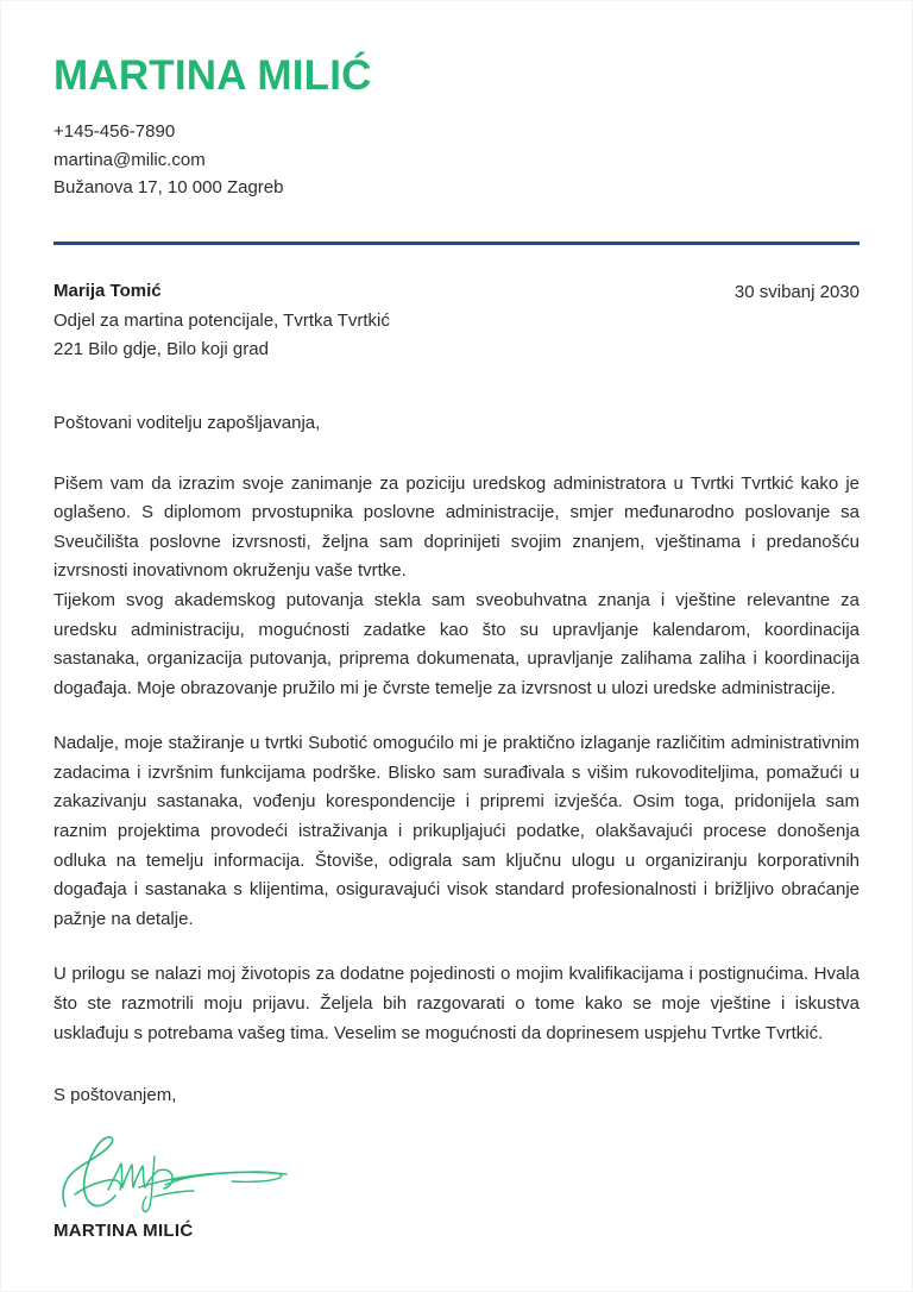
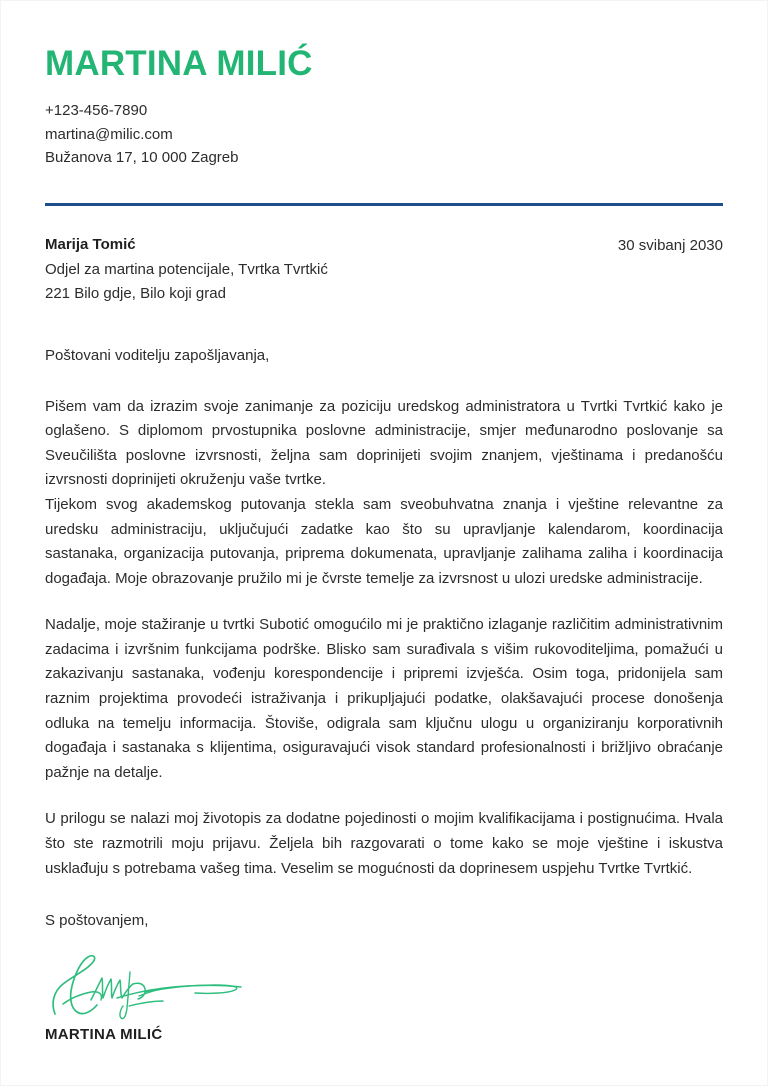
  MARTINA MILIĆ
- +145-456-7890
+ +123-456-7890
  martina@milic.com
  Bužanova 17, 10 000 Zagreb
  Marija Tomić
  Odjel za martina potencijale, Tvrtka Tvrtkić
  221 Bilo gdje, Bilo koji grad
  30 svibanj 2030
  Poštovani voditelju zapošljavanja,
- Pišem vam da izrazim svoje zanimanje za poziciju uredskog administratora u Tvrtki Tvrtkić kako je oglašeno. S diplomom prvostupnika poslovne administracije, smjer međunarodno poslovanje sa Sveučilišta poslovne izvrsnosti, željna sam doprinijeti svojim znanjem, vještinama i predanošću izvrsnosti inovativnom okruženju vaše tvrtke.
+ Pišem vam da izrazim svoje zanimanje za poziciju uredskog administratora u Tvrtki Tvrtkić kako je oglašeno. S diplomom prvostupnika poslovne administracije, smjer međunarodno poslovanje sa Sveučilišta poslovne izvrsnosti, željna sam doprinijeti svojim znanjem, vještinama i predanošću izvrsnosti doprinijeti okruženju vaše tvrtke.
- Tijekom svog akademskog putovanja stekla sam sveobuhvatna znanja i vještine relevantne za uredsku administraciju, mogućnosti zadatke kao što su upravljanje kalendarom, koordinacija sastanaka, organizacija putovanja, priprema dokumenata, upravljanje zalihama zaliha i koordinacija događaja. Moje obrazovanje pružilo mi je čvrste temelje za izvrsnost u ulozi uredske administracije.
+ Tijekom svog akademskog putovanja stekla sam sveobuhvatna znanja i vještine relevantne za uredsku administraciju, uključujući zadatke kao što su upravljanje kalendarom, koordinacija sastanaka, organizacija putovanja, priprema dokumenata, upravljanje zalihama zaliha i koordinacija događaja. Moje obrazovanje pružilo mi je čvrste temelje za izvrsnost u ulozi uredske administracije.
  Nadalje, moje stažiranje u tvrtki Subotić omogućilo mi je praktično izlaganje različitim administrativnim zadacima i izvršnim funkcijama podrške. Blisko sam surađivala s višim rukovoditeljima, pomažući u zakazivanju sastanaka, vođenju korespondencije i pripremi izvješća. Osim toga, pridonijela sam raznim projektima provodeći istraživanja i prikupljajući podatke, olakšavajući procese donošenja odluka na temelju informacija. Štoviše, odigrala sam ključnu ulogu u organiziranju korporativnih događaja i sastanaka s klijentima, osiguravajući visok standard profesionalnosti i brižljivo obraćanje pažnje na detalje.
  U prilogu se nalazi moj životopis za dodatne pojedinosti o mojim kvalifikacijama i postignućima. Hvala što ste razmotrili moju prijavu. Željela bih razgovarati o tome kako se moje vještine i iskustva usklađuju s potrebama vašeg tima. Veselim se mogućnosti da doprinesem uspjehu Tvrtke Tvrtkić.
  S poštovanjem,
  MARTINA MILIĆ
